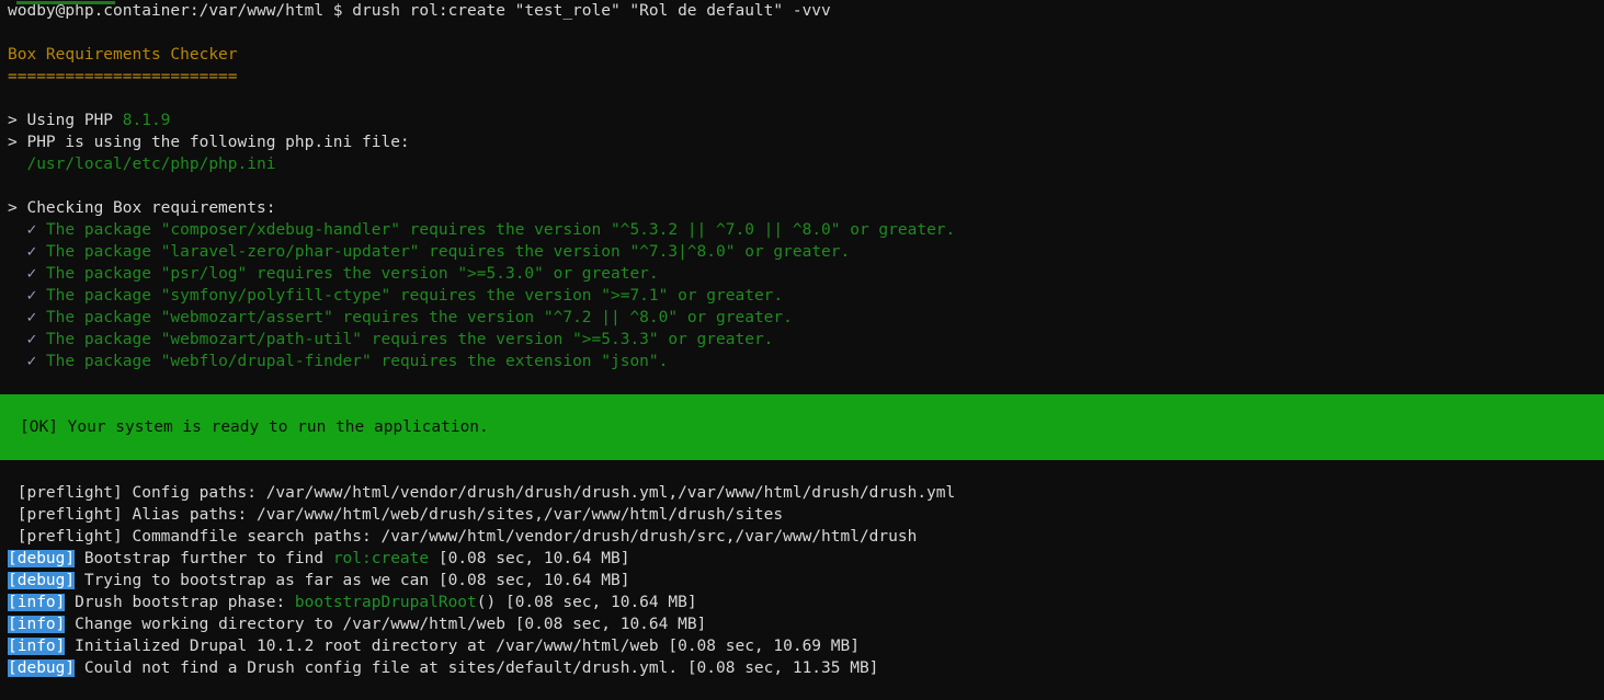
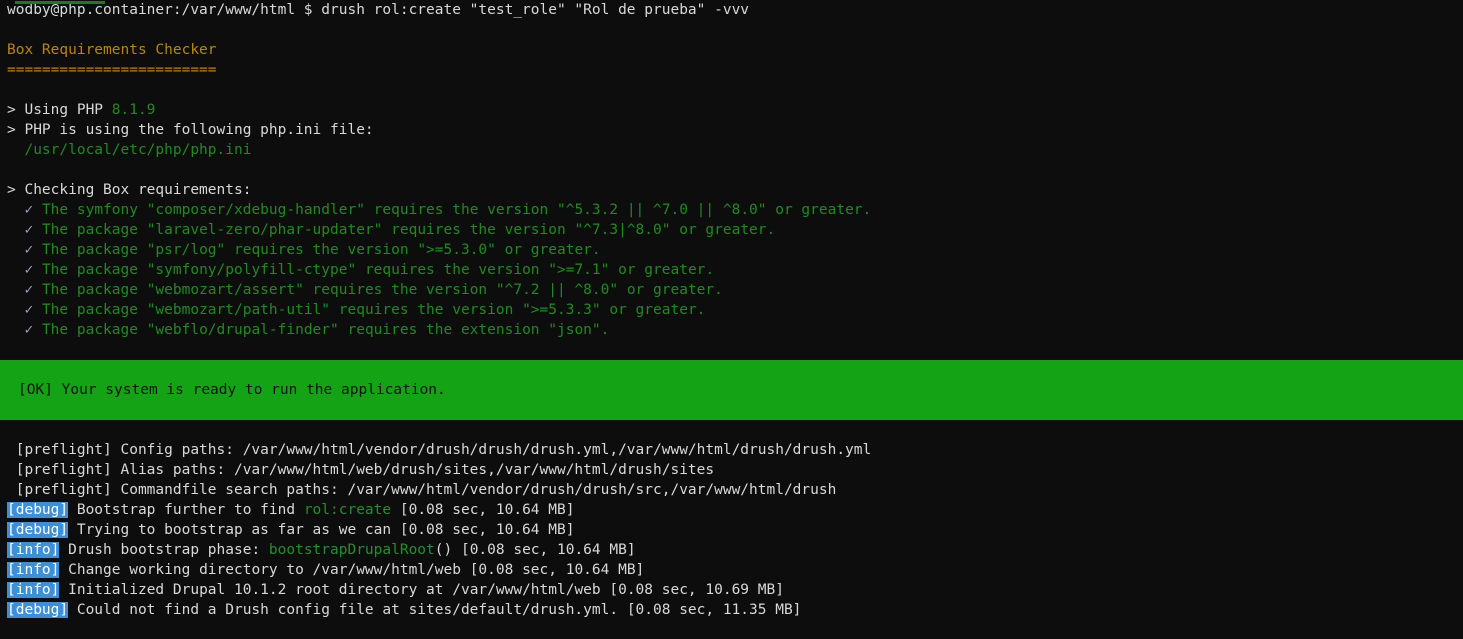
- wodby@php.container:/var/www/html $ drush rol:create "test_role" "Rol de default" -vvv
+ wodby@php.container:/var/www/html $ drush rol:create "test_role" "Rol de prueba" -vvv
  Box Requirements Checker
  ========================
  > Using PHP 8.1.9
  > PHP is using the following php.ini file:
  /usr/local/etc/php/php.ini
  > Checking Box requirements:
- ✓ The package "composer/xdebug-handler" requires the version "^5.3.2 || ^7.0 || ^8.0" or greater.
+ ✓ The symfony "composer/xdebug-handler" requires the version "^5.3.2 || ^7.0 || ^8.0" or greater.
  ✓ The package "laravel-zero/phar-updater" requires the version "^7.3|^8.0" or greater.
  ✓ The package "psr/log" requires the version ">=5.3.0" or greater.
  ✓ The package "symfony/polyfill-ctype" requires the version ">=7.1" or greater.
  ✓ The package "webmozart/assert" requires the version "^7.2 || ^8.0" or greater.
  ✓ The package "webmozart/path-util" requires the version ">=5.3.3" or greater.
  ✓ The package "webflo/drupal-finder" requires the extension "json".
  [OK] Your system is ready to run the application.
  [preflight] Config paths: /var/www/html/vendor/drush/drush/drush.yml,/var/www/html/drush/drush.yml
  [preflight] Alias paths: /var/www/html/web/drush/sites,/var/www/html/drush/sites
  [preflight] Commandfile search paths: /var/www/html/vendor/drush/drush/src,/var/www/html/drush
  [debug] Bootstrap further to find rol:create [0.08 sec, 10.64 MB]
  [debug] Trying to bootstrap as far as we can [0.08 sec, 10.64 MB]
  [info] Drush bootstrap phase: bootstrapDrupalRoot() [0.08 sec, 10.64 MB]
  [info] Change working directory to /var/www/html/web [0.08 sec, 10.64 MB]
  [info] Initialized Drupal 10.1.2 root directory at /var/www/html/web [0.08 sec, 10.69 MB]
  [debug] Could not find a Drush config file at sites/default/drush.yml. [0.08 sec, 11.35 MB]
